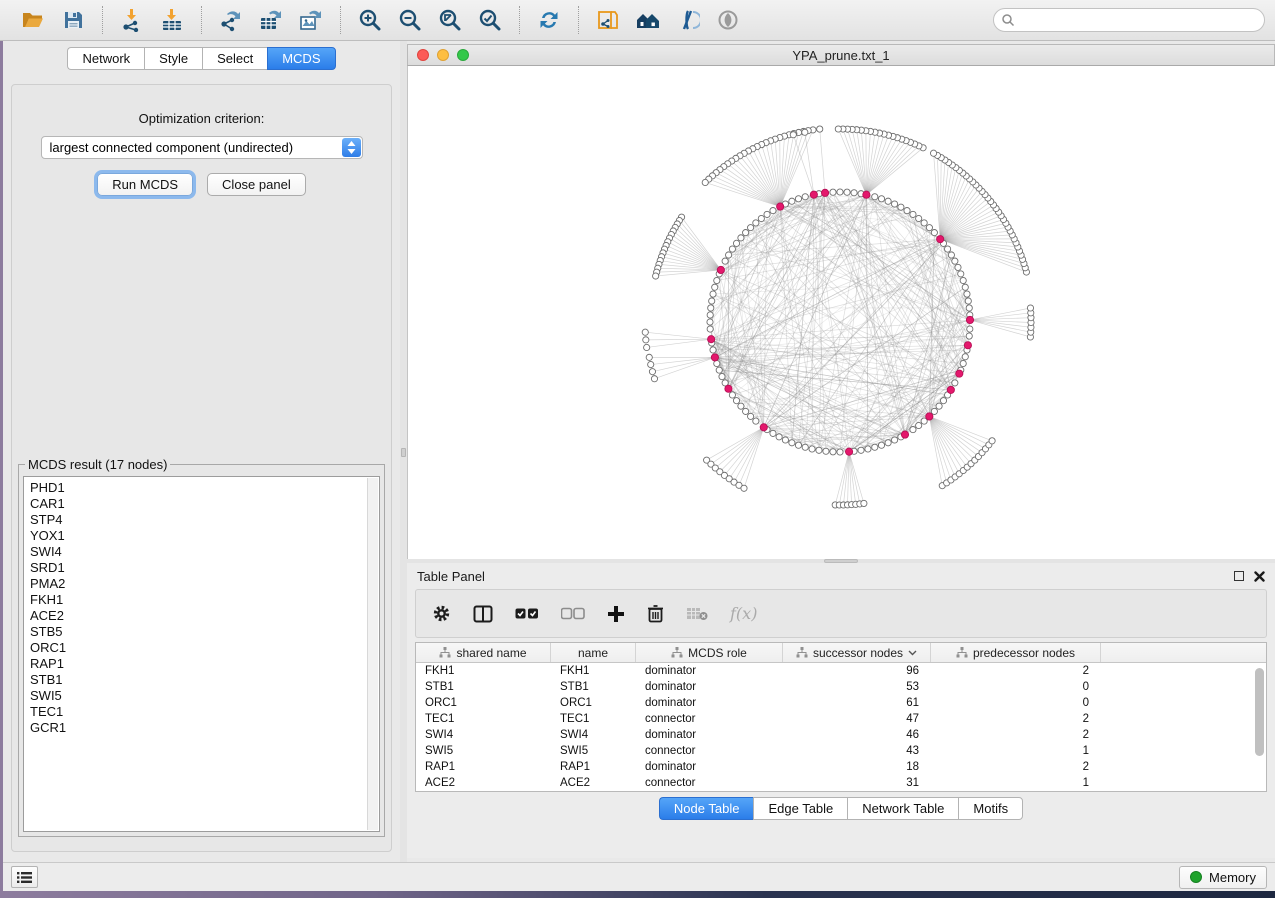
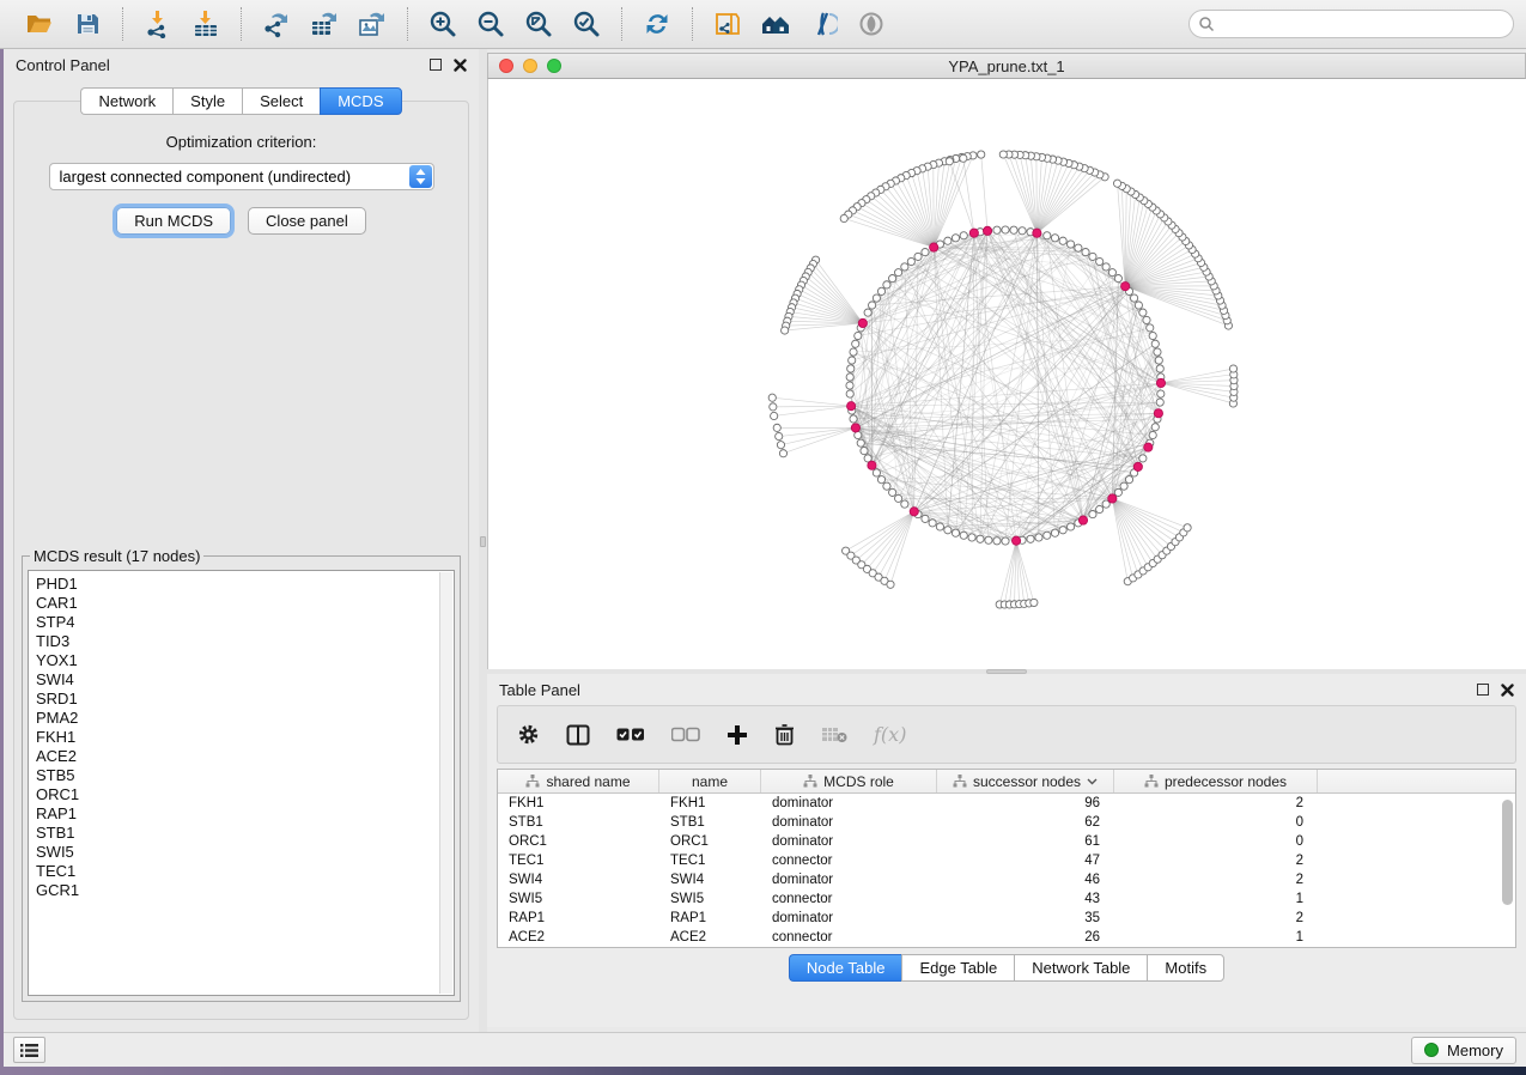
+ Control Panel
  Network
  Style
  Select
  MCDS
  Optimization criterion:
  largest connected component (undirected)
  Run MCDS
  Close panel
  MCDS result (17 nodes)
  PHD1
  CAR1
  STP4
+ TID3
  YOX1
  SWI4
  SRD1
  PMA2
  FKH1
  ACE2
  STB5
  ORC1
  RAP1
  STB1
  SWI5
  TEC1
  GCR1
  YPA_prune.txt_1
  Table Panel
  f(x)
  shared name
  name
  MCDS role
  successor nodes
  predecessor nodes
  FKH1
  FKH1
  dominator
  96
  2
  STB1
  STB1
  dominator
- 53
+ 62
  0
  ORC1
  ORC1
  dominator
  61
  0
  TEC1
  TEC1
  connector
  47
  2
  SWI4
  SWI4
  dominator
  46
  2
  SWI5
  SWI5
  connector
  43
  1
  RAP1
  RAP1
  dominator
- 18
+ 35
  2
  ACE2
  ACE2
  connector
- 31
+ 26
  1
  Node Table
  Edge Table
  Network Table
  Motifs
  Memory
